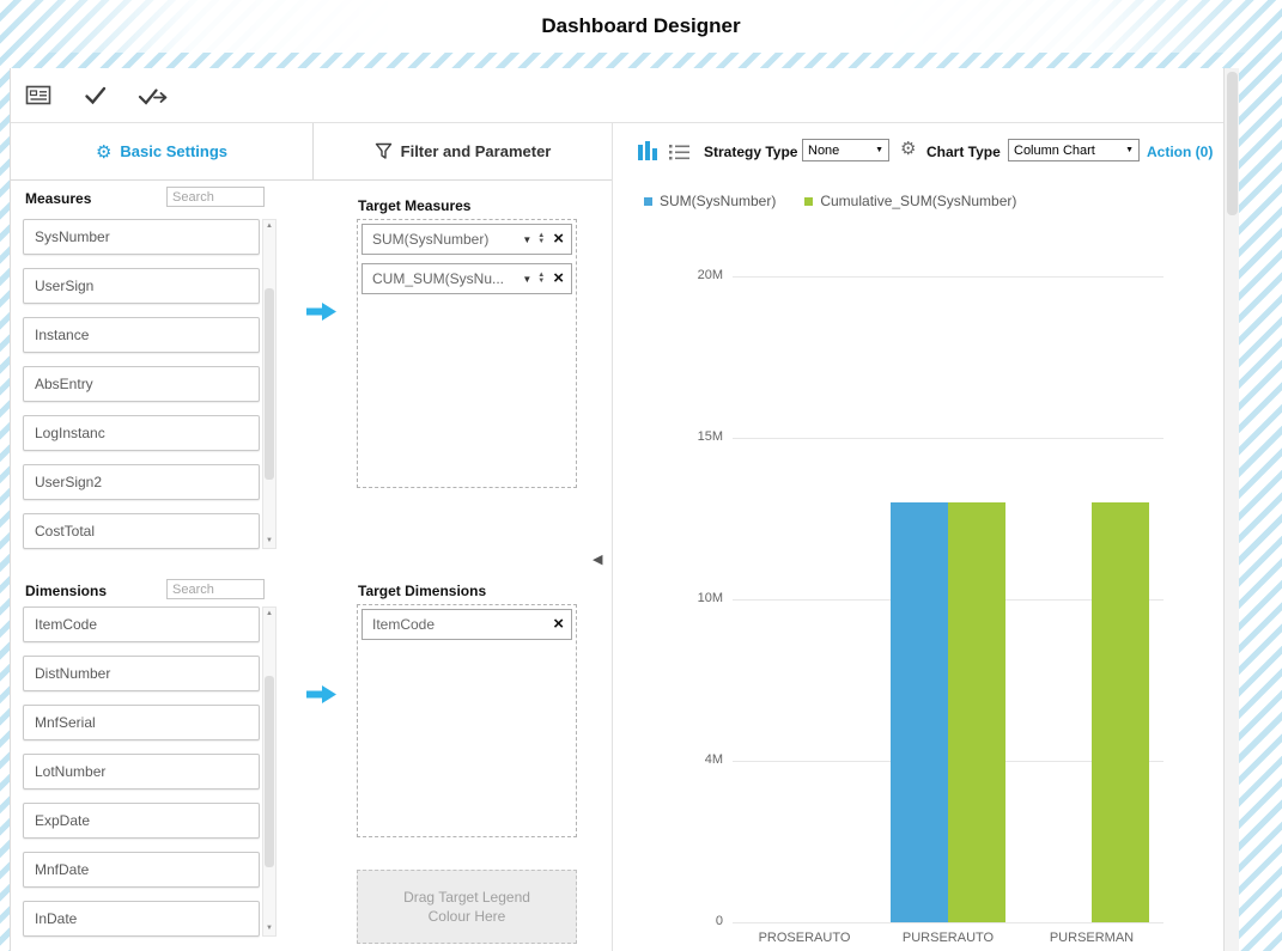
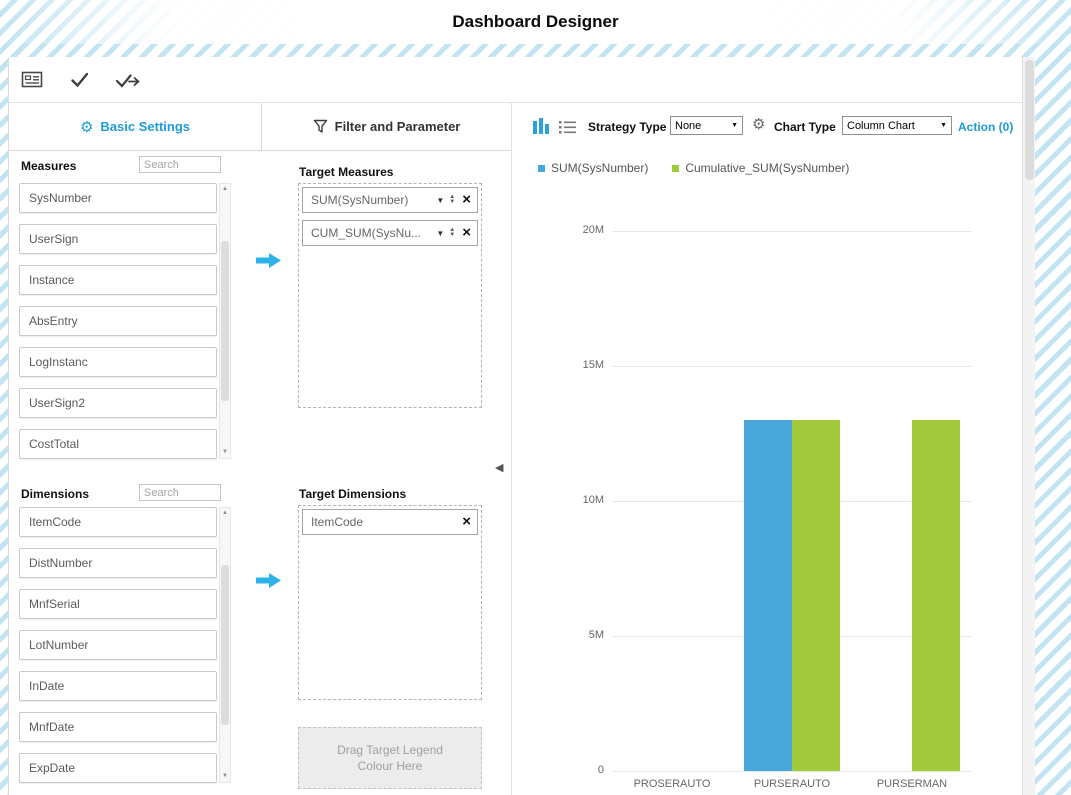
  Dashboard Designer
  ⚙
  Basic Settings
  Filter and Parameter
  Measures
  Search
  SysNumber
  UserSign
  Instance
  AbsEntry
  LogInstanc
  UserSign2
  CostTotal
  Dimensions
  Search
  ItemCode
  DistNumber
  MnfSerial
  LotNumber
- ExpDate
+ InDate
  MnfDate
- InDate
+ ExpDate
  Target Measures
  SUM(SysNumber)
  ▼
  ×
  CUM_SUM(SysNu...
  ▼
  ×
  Target Dimensions
  ItemCode
  ×
  Drag Target Legend Colour Here
  ◀
  Strategy Type
  None
  ⚙
  Chart Type
  Column Chart
  Action (0)
  SUM(SysNumber)
  Cumulative_SUM(SysNumber)
  20M
  15M
  10M
- 4M
+ 5M
  0
  PROSERAUTO
  PURSERAUTO
  PURSERMAN
